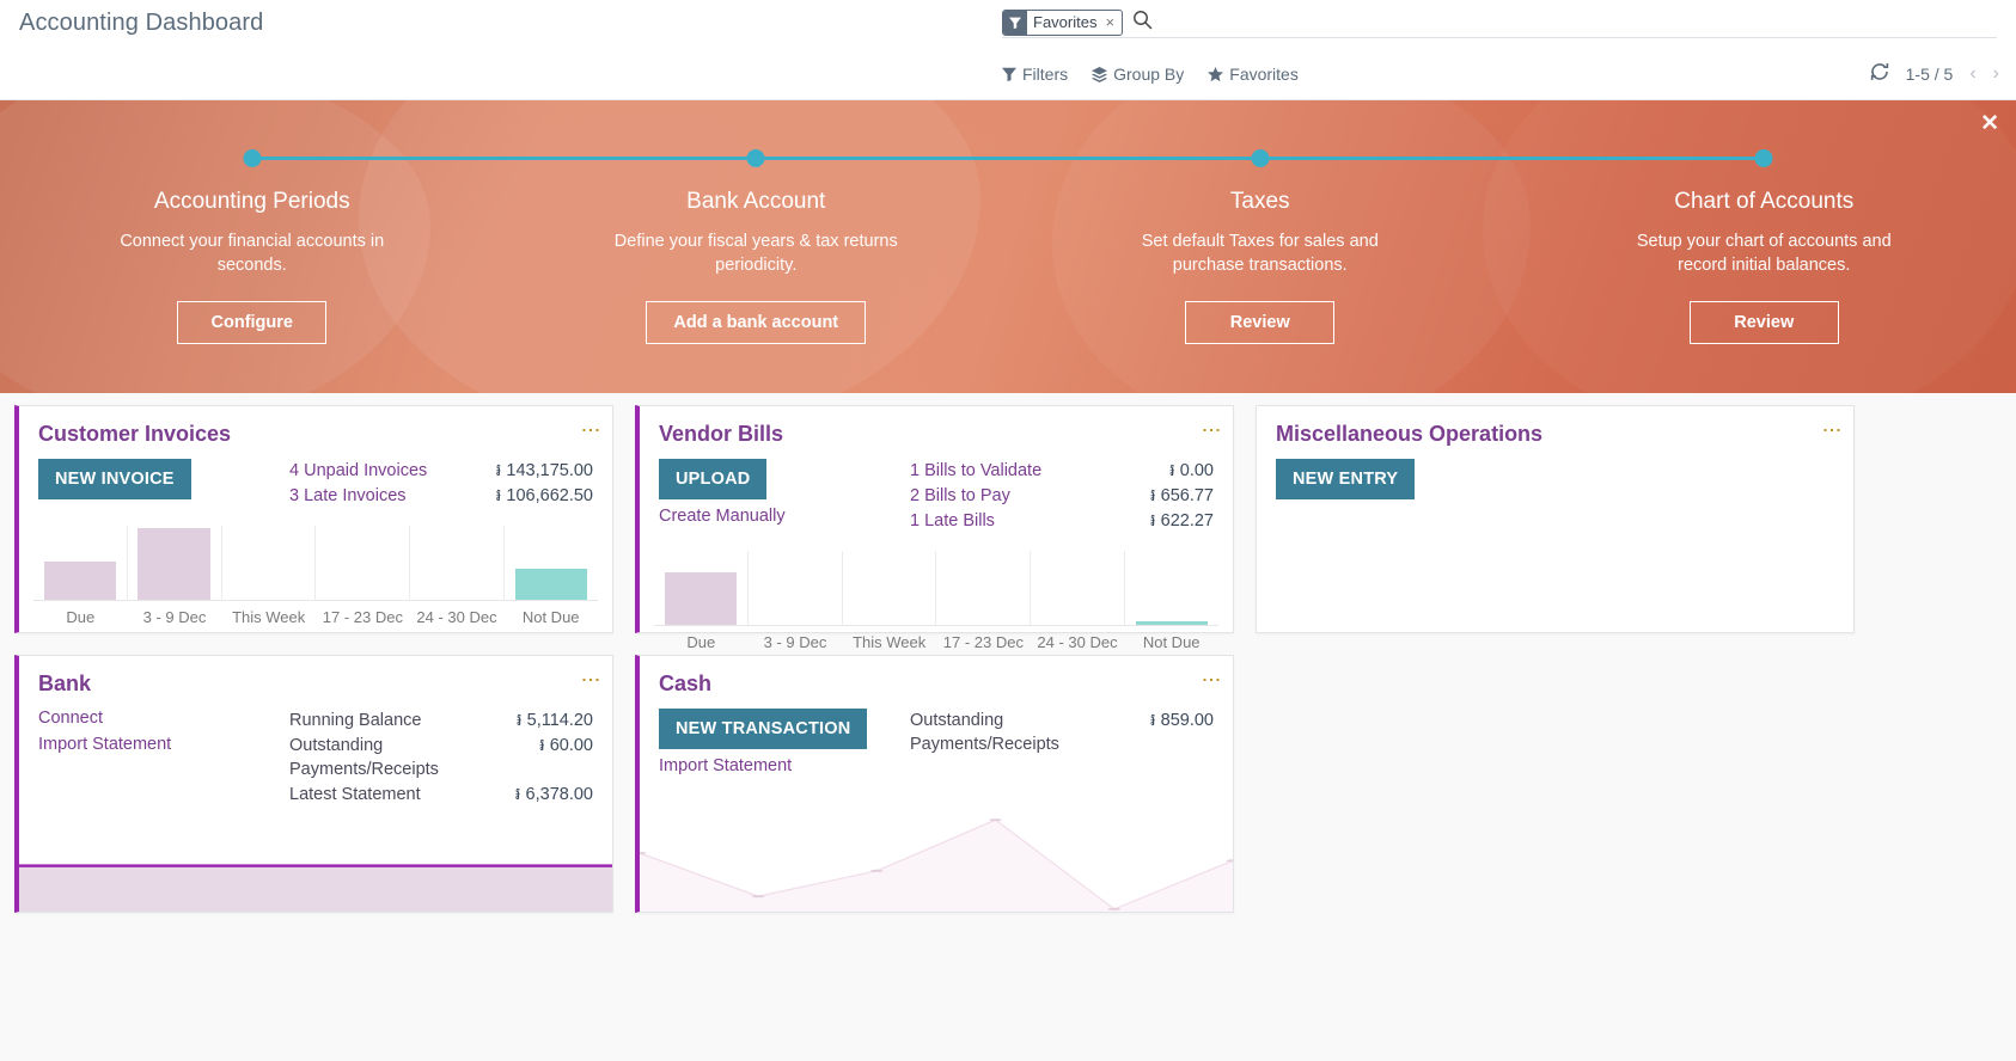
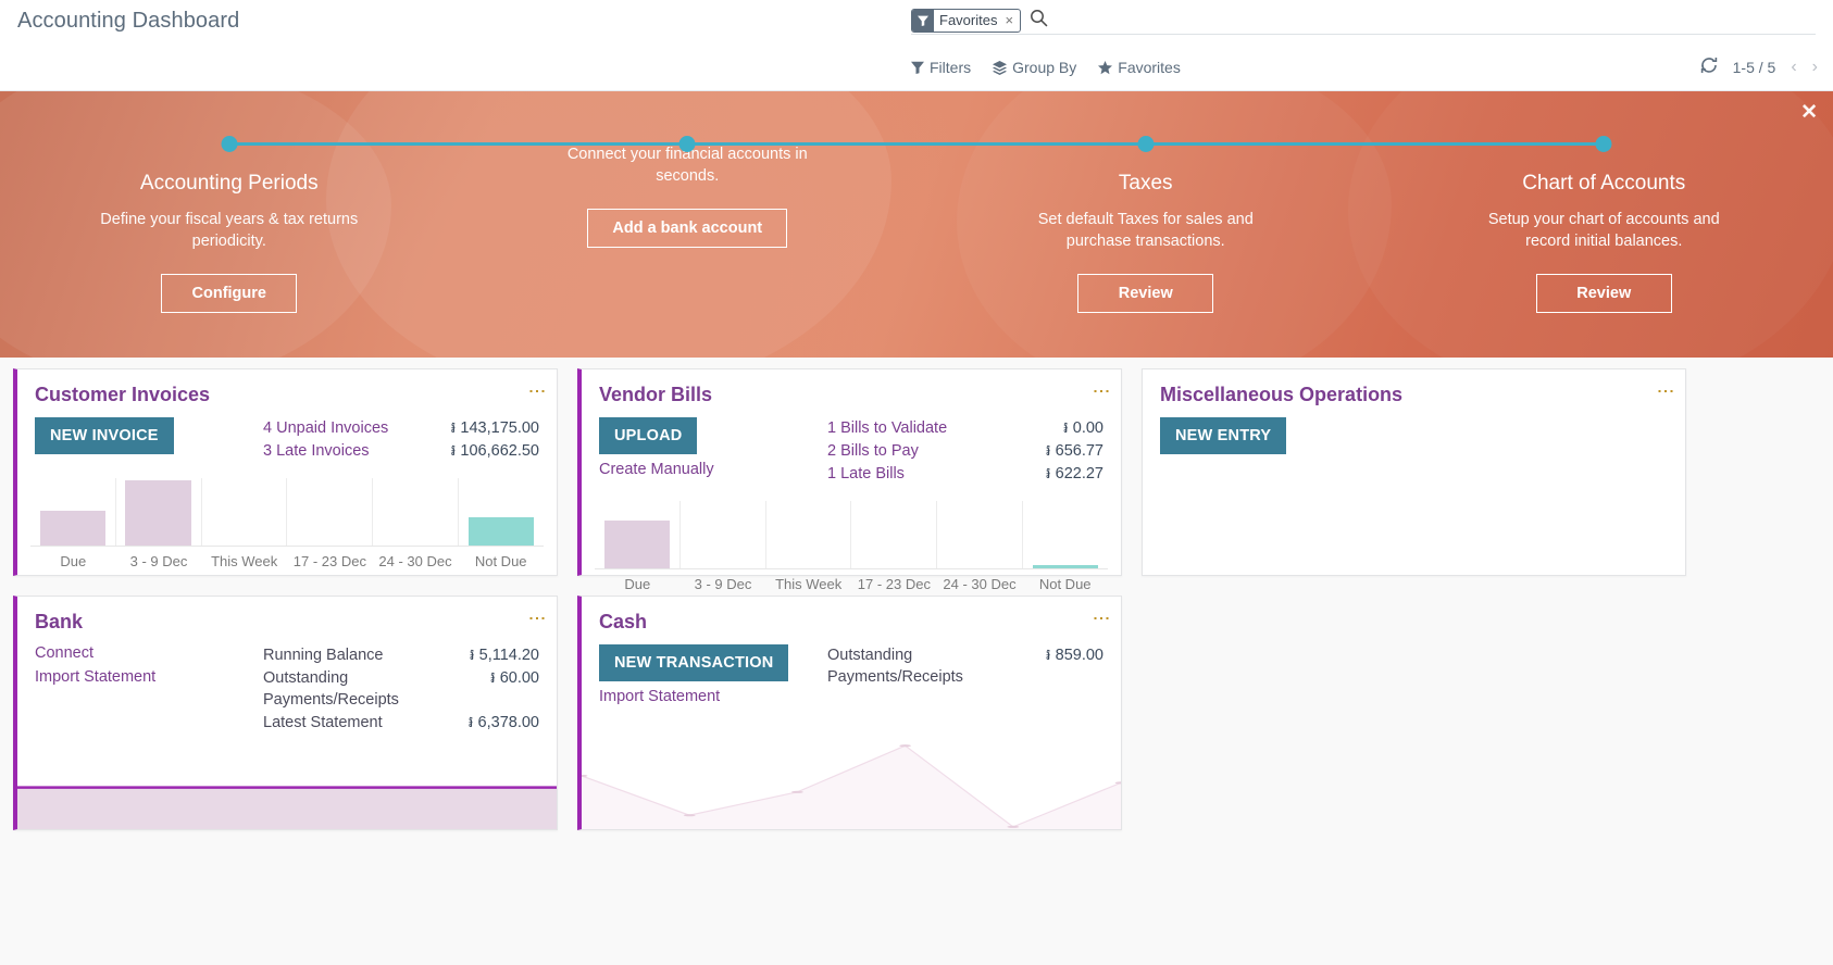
  Accounting Dashboard
  Favorites
  ×
  Filters
  Group By
  Favorites
  1-5 / 5
  ‹
  ›
  ✕
  Accounting Periods
- Connect your financial accounts in seconds.
+ Define your fiscal years & tax returns periodicity.
  Configure
- Bank Account
- Define your fiscal years & tax returns periodicity.
+ Connect your financial accounts in seconds.
  Add a bank account
  Taxes
  Set default Taxes for sales and purchase transactions.
  Review
  Chart of Accounts
  Setup your chart of accounts and record initial balances.
  Review
  Customer Invoices
  NEW INVOICE
  4 Unpaid Invoices
  ៛ 143,175.00
  3 Late Invoices
  ៛ 106,662.50
  Due
  3 - 9 Dec
  This Week
  17 - 23 Dec
  24 - 30 Dec
  Not Due
  Bank
  Connect
  Import Statement
  Running Balance
  ៛ 5,114.20
  Outstanding Payments/Receipts
  ៛ 60.00
  Latest Statement
  ៛ 6,378.00
  Vendor Bills
  UPLOAD
  Create Manually
  1 Bills to Validate
  ៛ 0.00
  2 Bills to Pay
  ៛ 656.77
  1 Late Bills
  ៛ 622.27
  Due
  3 - 9 Dec
  This Week
  17 - 23 Dec
  24 - 30 Dec
  Not Due
  Cash
  NEW TRANSACTION
  Import Statement
  Outstanding Payments/Receipts
  ៛ 859.00
  Miscellaneous Operations
  NEW ENTRY
